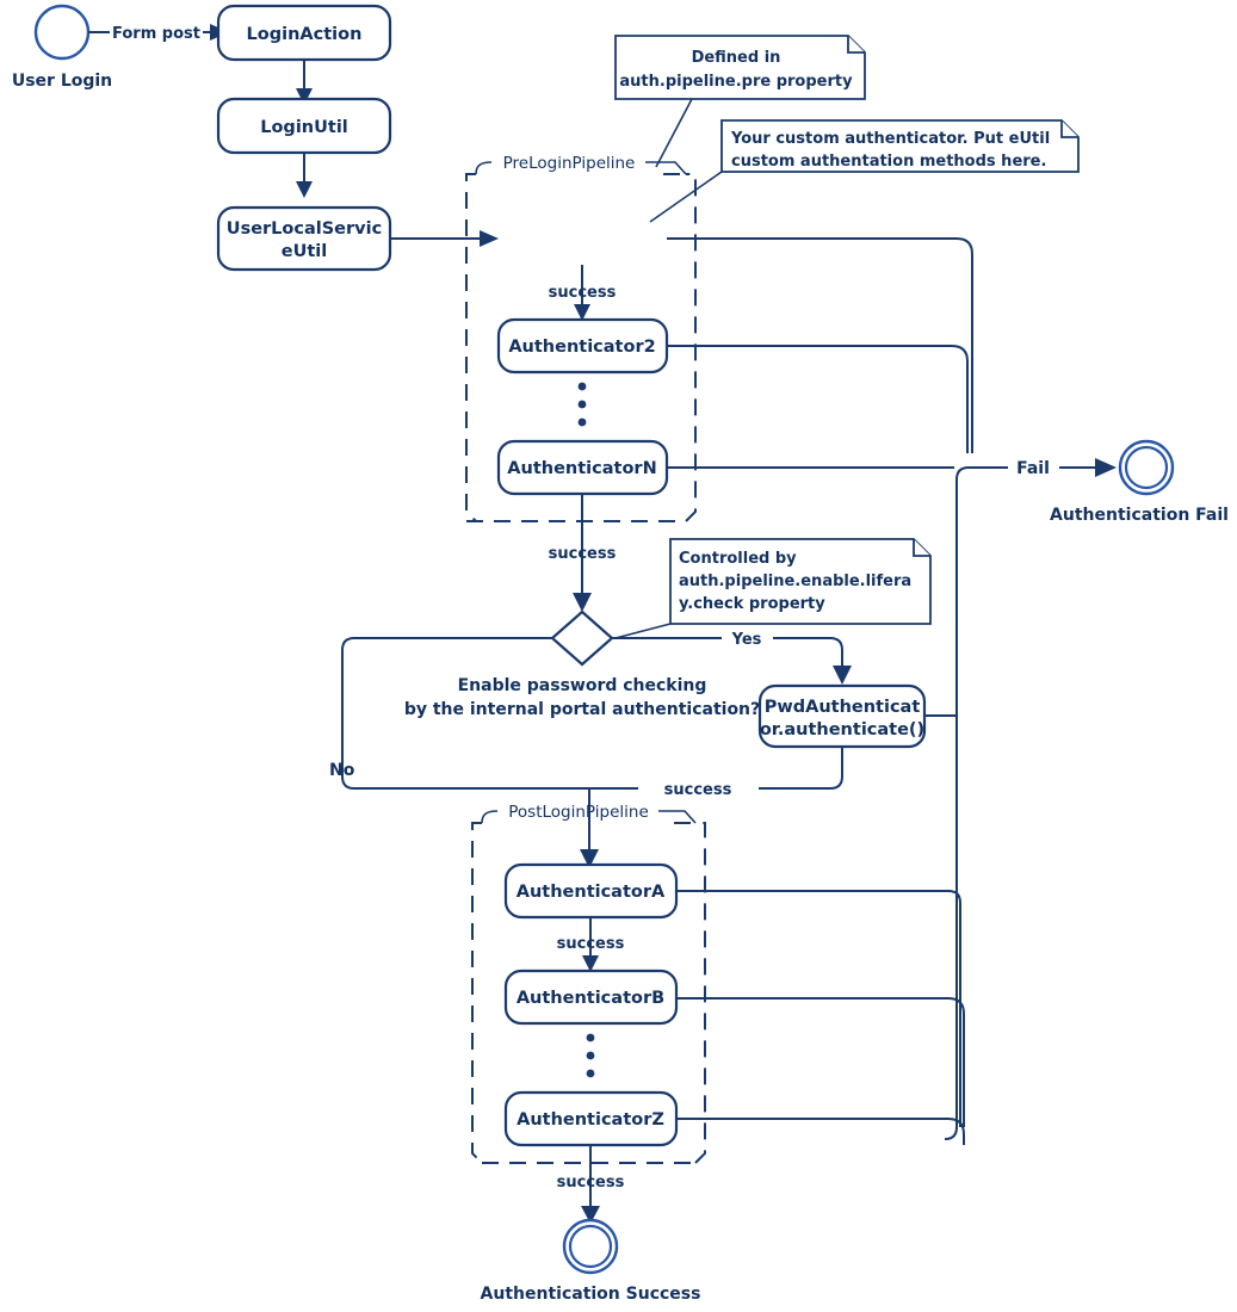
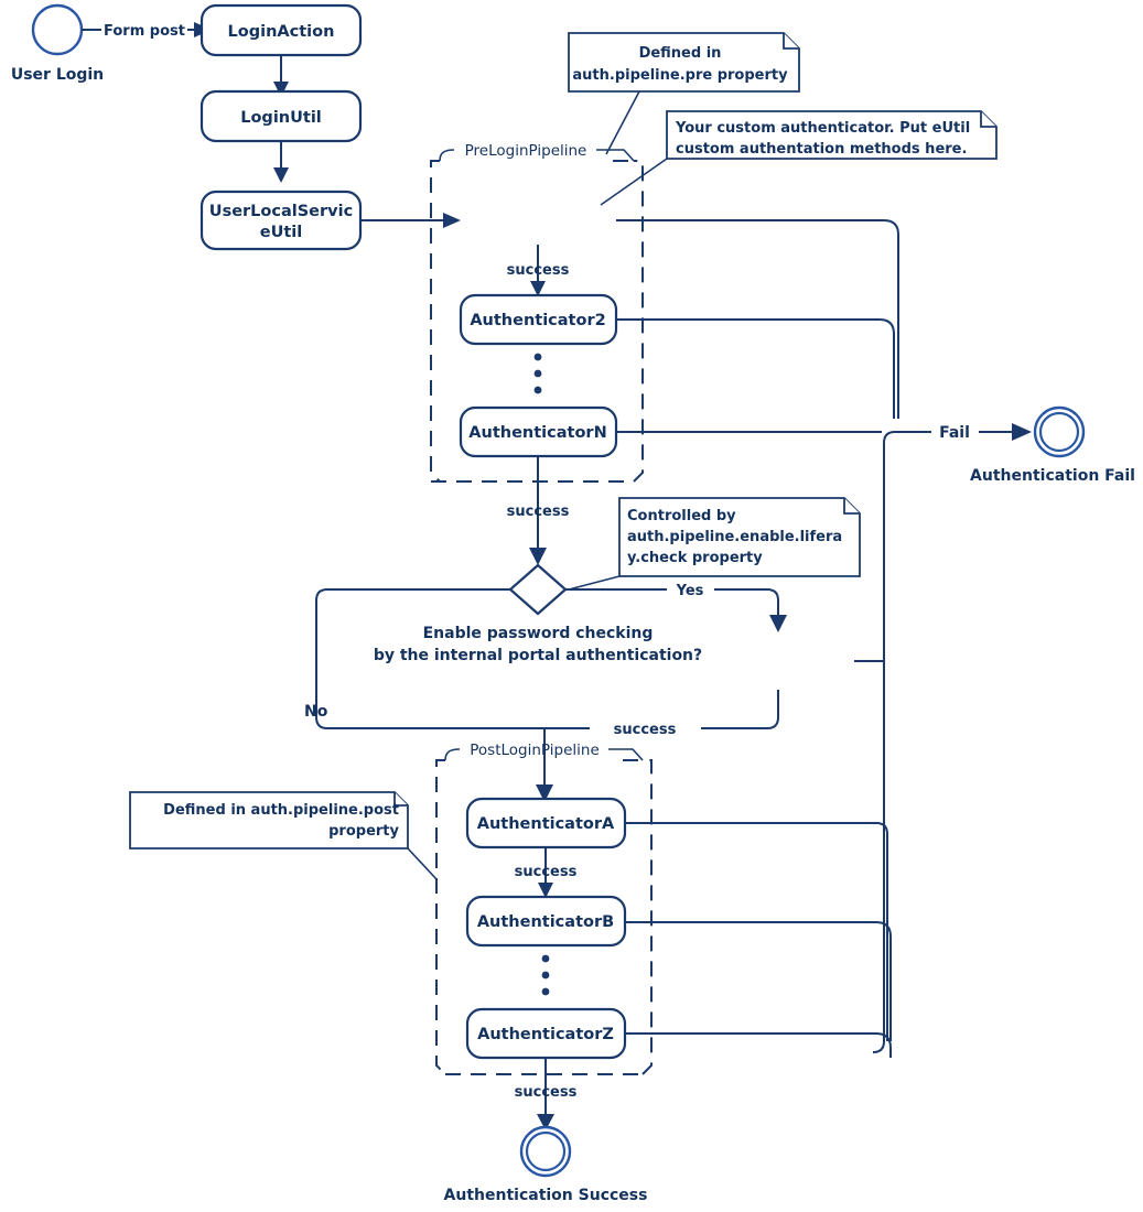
  User Login
  Form post
  LoginAction
  LoginUtil
  UserLocalServic
  eUtil
  PreLoginPipeline
  success
  Authenticator2
  AuthenticatorN
  success
  Fail
  Authentication Fail
  Defined in
  auth.pipeline.pre property
  Your custom authenticator. Put eUtil
  custom authentation methods here.
  Controlled by
  auth.pipeline.enable.lifera
  y.check property
  Enable password checking
  by the internal portal authentication?
  Yes
  No
- PwdAuthenticat
- or.authenticate()
  success
  PostLoginPipeline
+ Defined in auth.pipeline.post
+ property
  AuthenticatorA
  success
  AuthenticatorB
  AuthenticatorZ
  success
  Authentication Success
